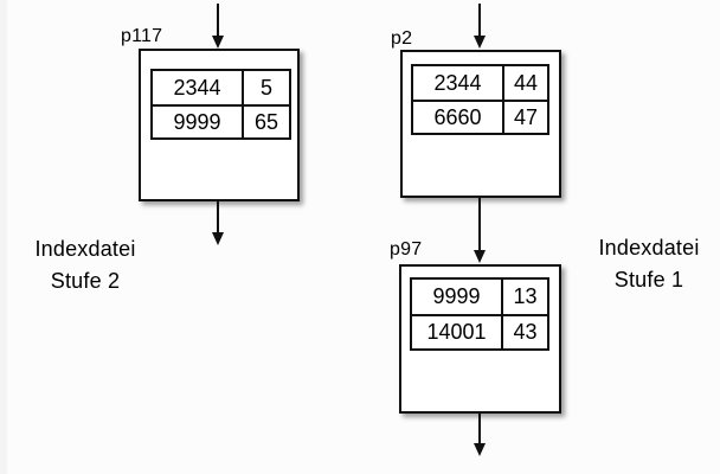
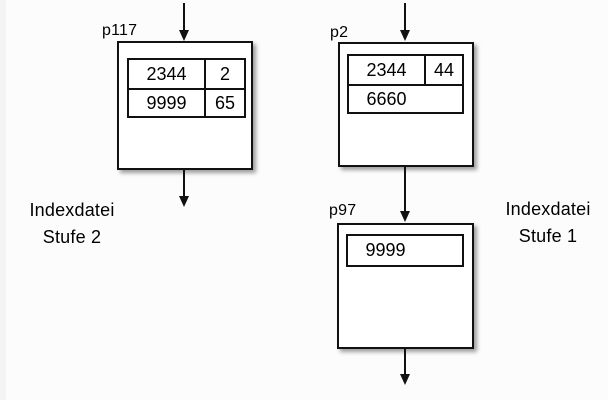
  p117
  2344
- 5
+ 2
  9999
  65
  p2
  2344
  44
  6660
- 47
  p97
  9999
- 13
- 14001
- 43
  Indexdatei
  Stufe 2
  Indexdatei
  Stufe 1
